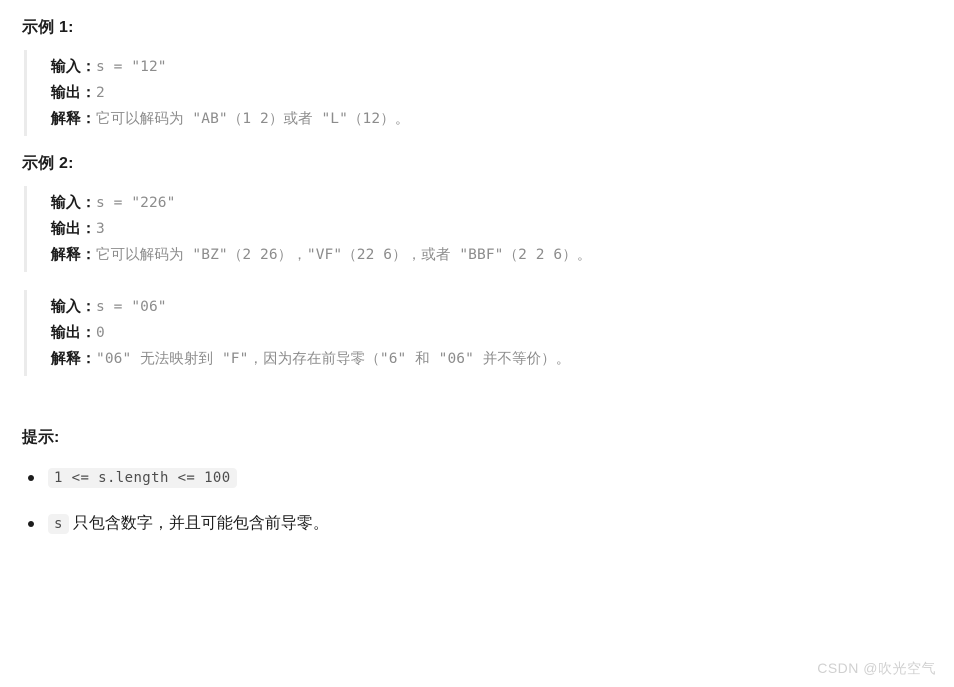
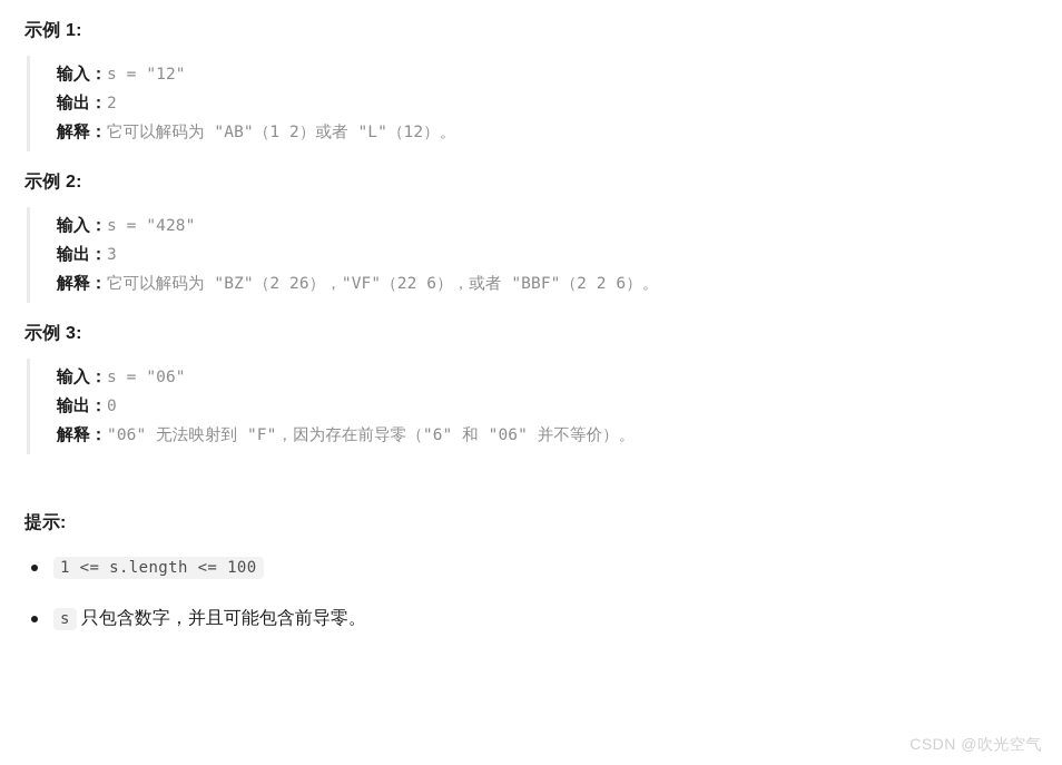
  示例 1:
  输入：s = "12"
  输出：2
  解释：它可以解码为 "AB"（1 2）或者 "L"（12）。
  示例 2:
- 输入：s = "226"
+ 输入：s = "428"
  输出：3
  解释：它可以解码为 "BZ"（2 26），"VF"（22 6），或者 "BBF"（2 2 6）。
+ 示例 3:
  输入：s = "06"
  输出：0
  解释："06" 无法映射到 "F"，因为存在前导零（"6" 和 "06" 并不等价）。
  提示:
  1 <= s.length <= 100
  s 只包含数字，并且可能包含前导零。
  CSDN @吹光空气
